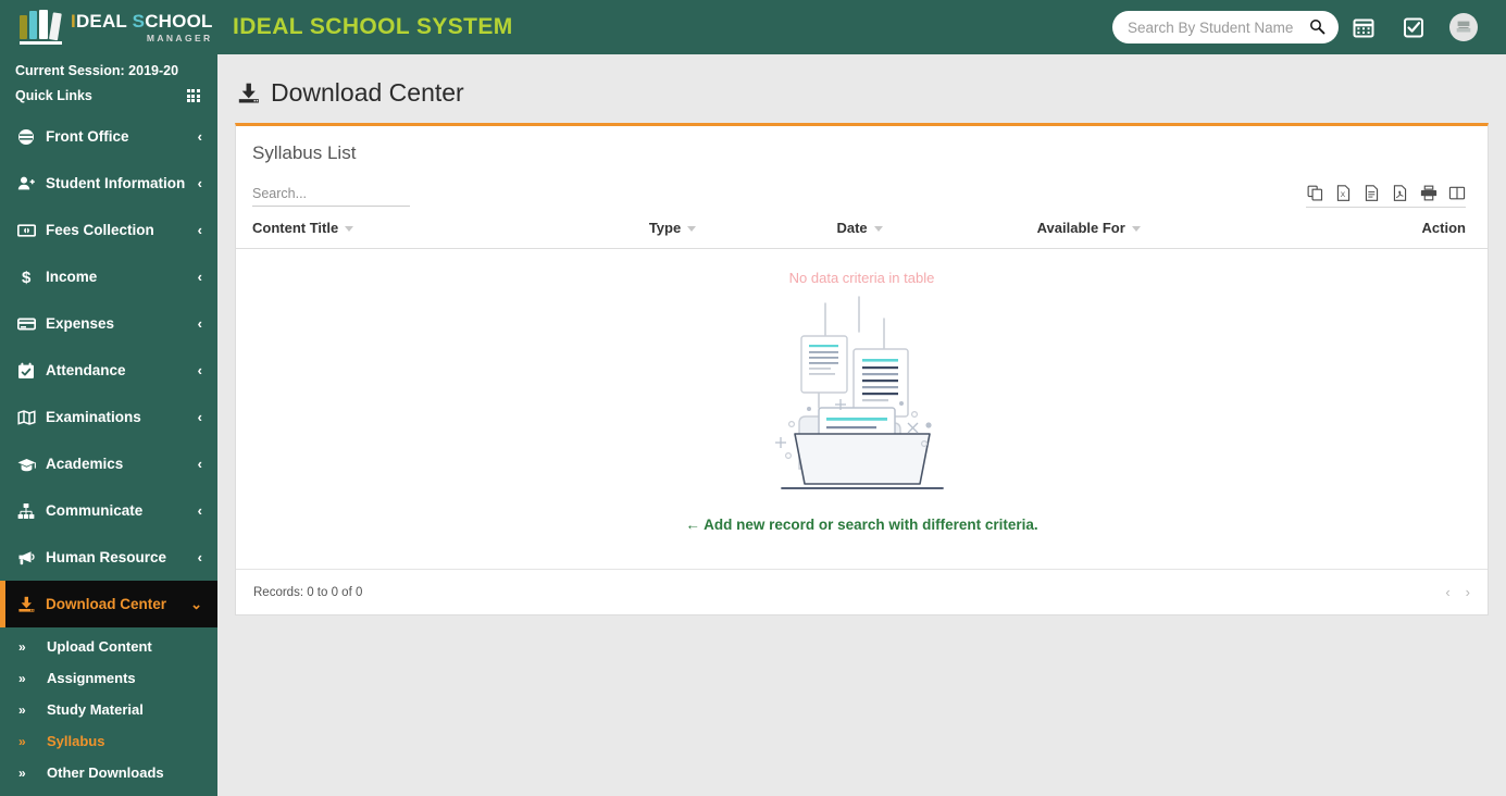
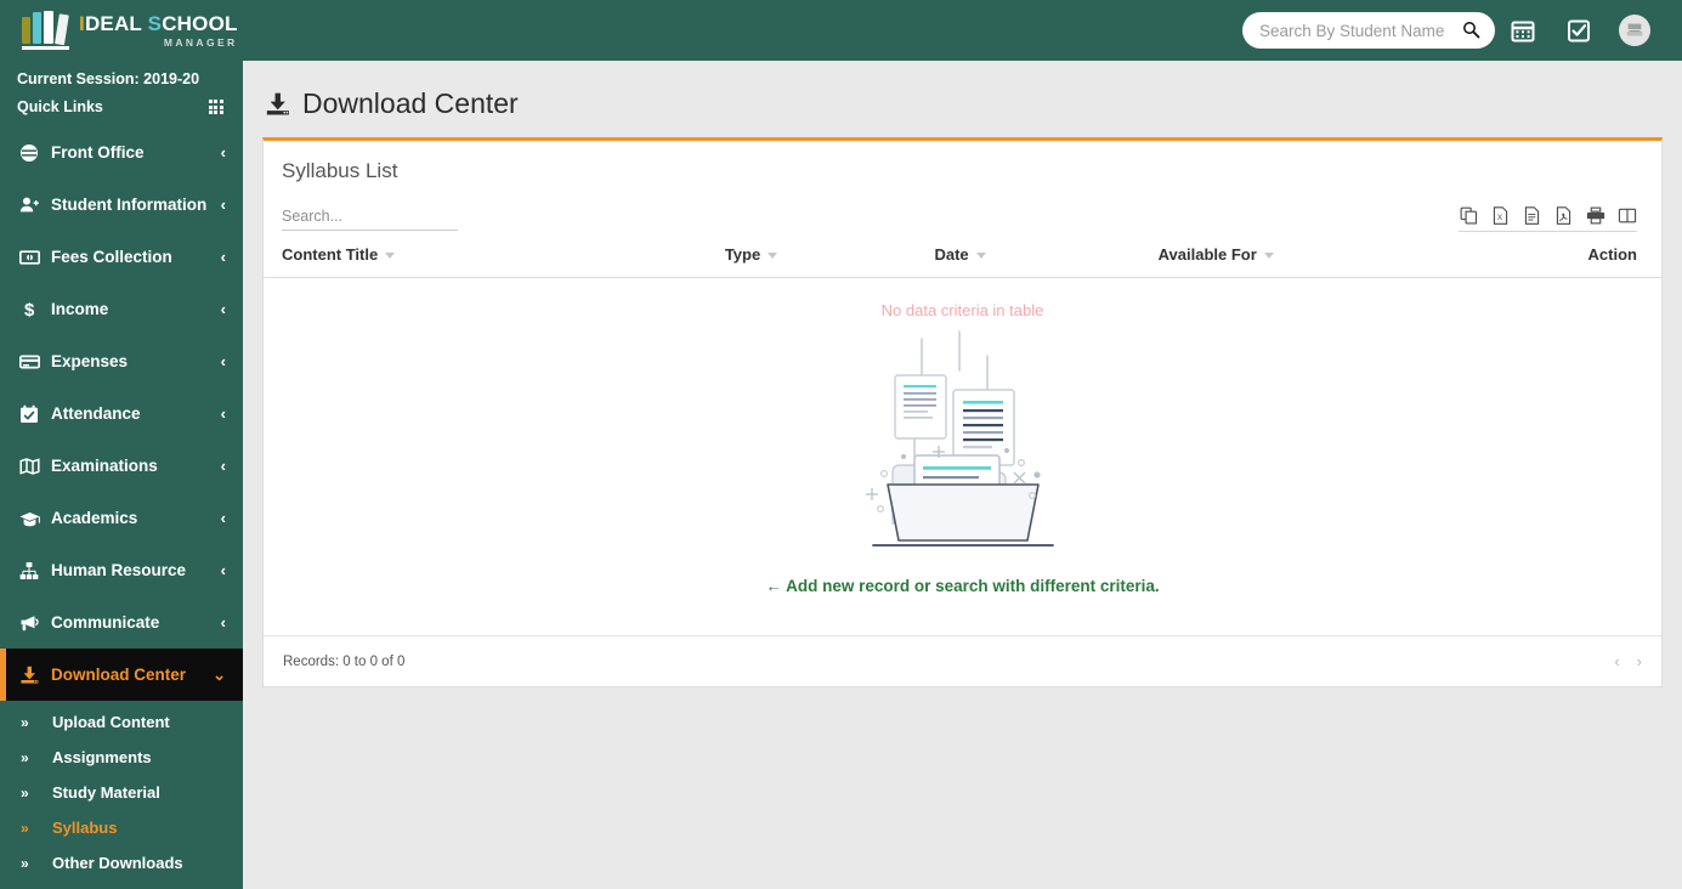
  IDEAL SCHOOL
  MANAGER
- IDEAL SCHOOL SYSTEM
  Search By Student Name
  Current Session: 2019-20
  Quick Links
  Front Office
  ‹
  Student Information
  ‹
  Fees Collection
  ‹
  $
  Income
  ‹
  Expenses
  ‹
  Attendance
  ‹
  Examinations
  ‹
  Academics
  ‹
- Communicate
+ Human Resource
  ‹
- Human Resource
+ Communicate
  ‹
  Download Center
  ⌄
  »
  Upload Content
  »
  Assignments
  »
  Study Material
  »
  Syllabus
  »
  Other Downloads
  Download Center
  Syllabus List
  Search...
  Content Title	Type	Date	Available For	Action
  No data criteria in table
  ← Add new record or search with different criteria.
  Records: 0 to 0 of 0
  ‹
  ›
